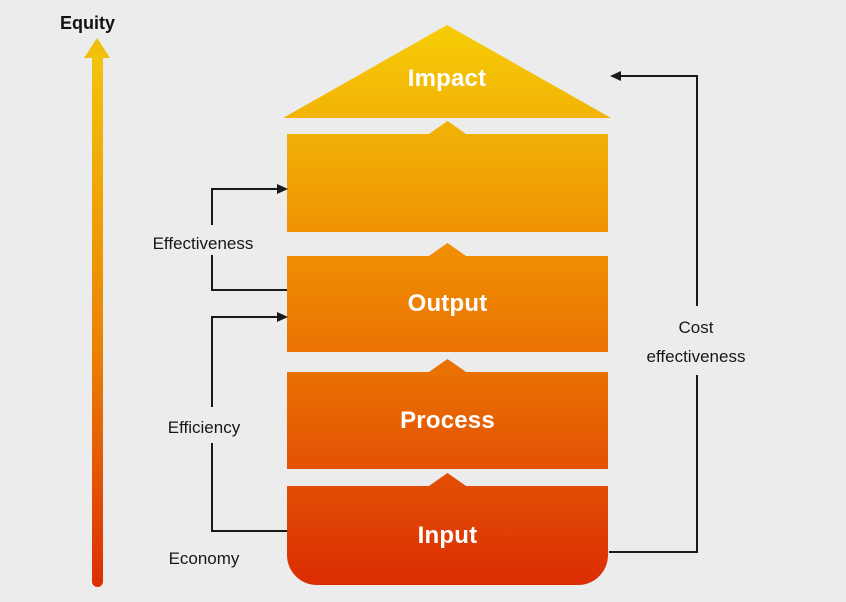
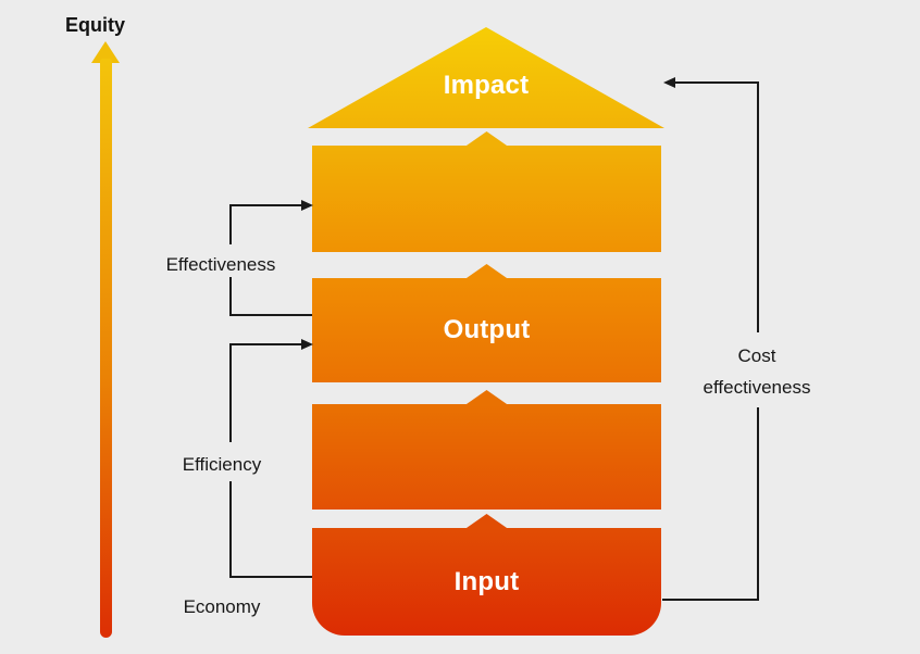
  Equity
  Impact
  Output
- Process
  Input
  Effectiveness
  Efficiency
  Economy
  Cost effectiveness
